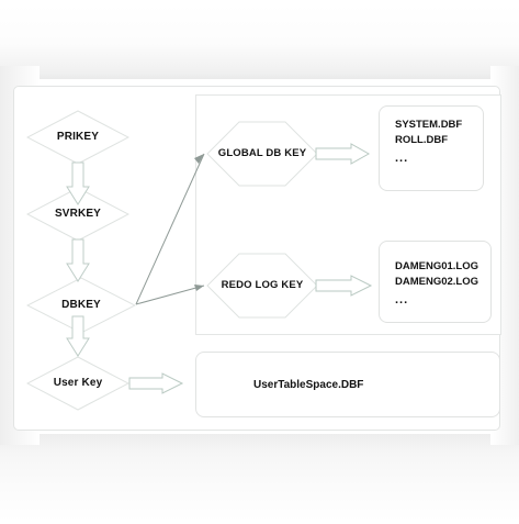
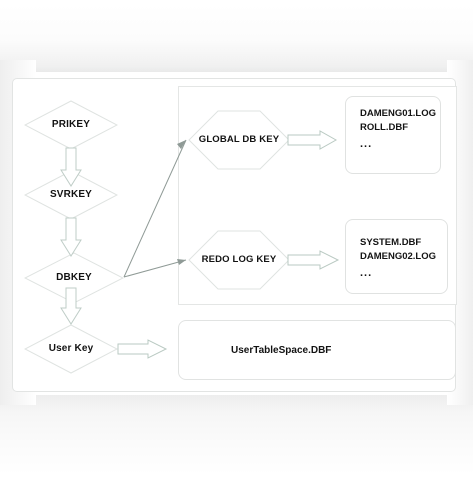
  PRIKEY
  SVRKEY
  DBKEY
  User Key
  GLOBAL DB KEY
  REDO LOG KEY
- SYSTEM.DBF
+ DAMENG01.LOG
  ROLL.DBF
  ...
- DAMENG01.LOG
+ SYSTEM.DBF
  DAMENG02.LOG
  ...
  UserTableSpace.DBF
